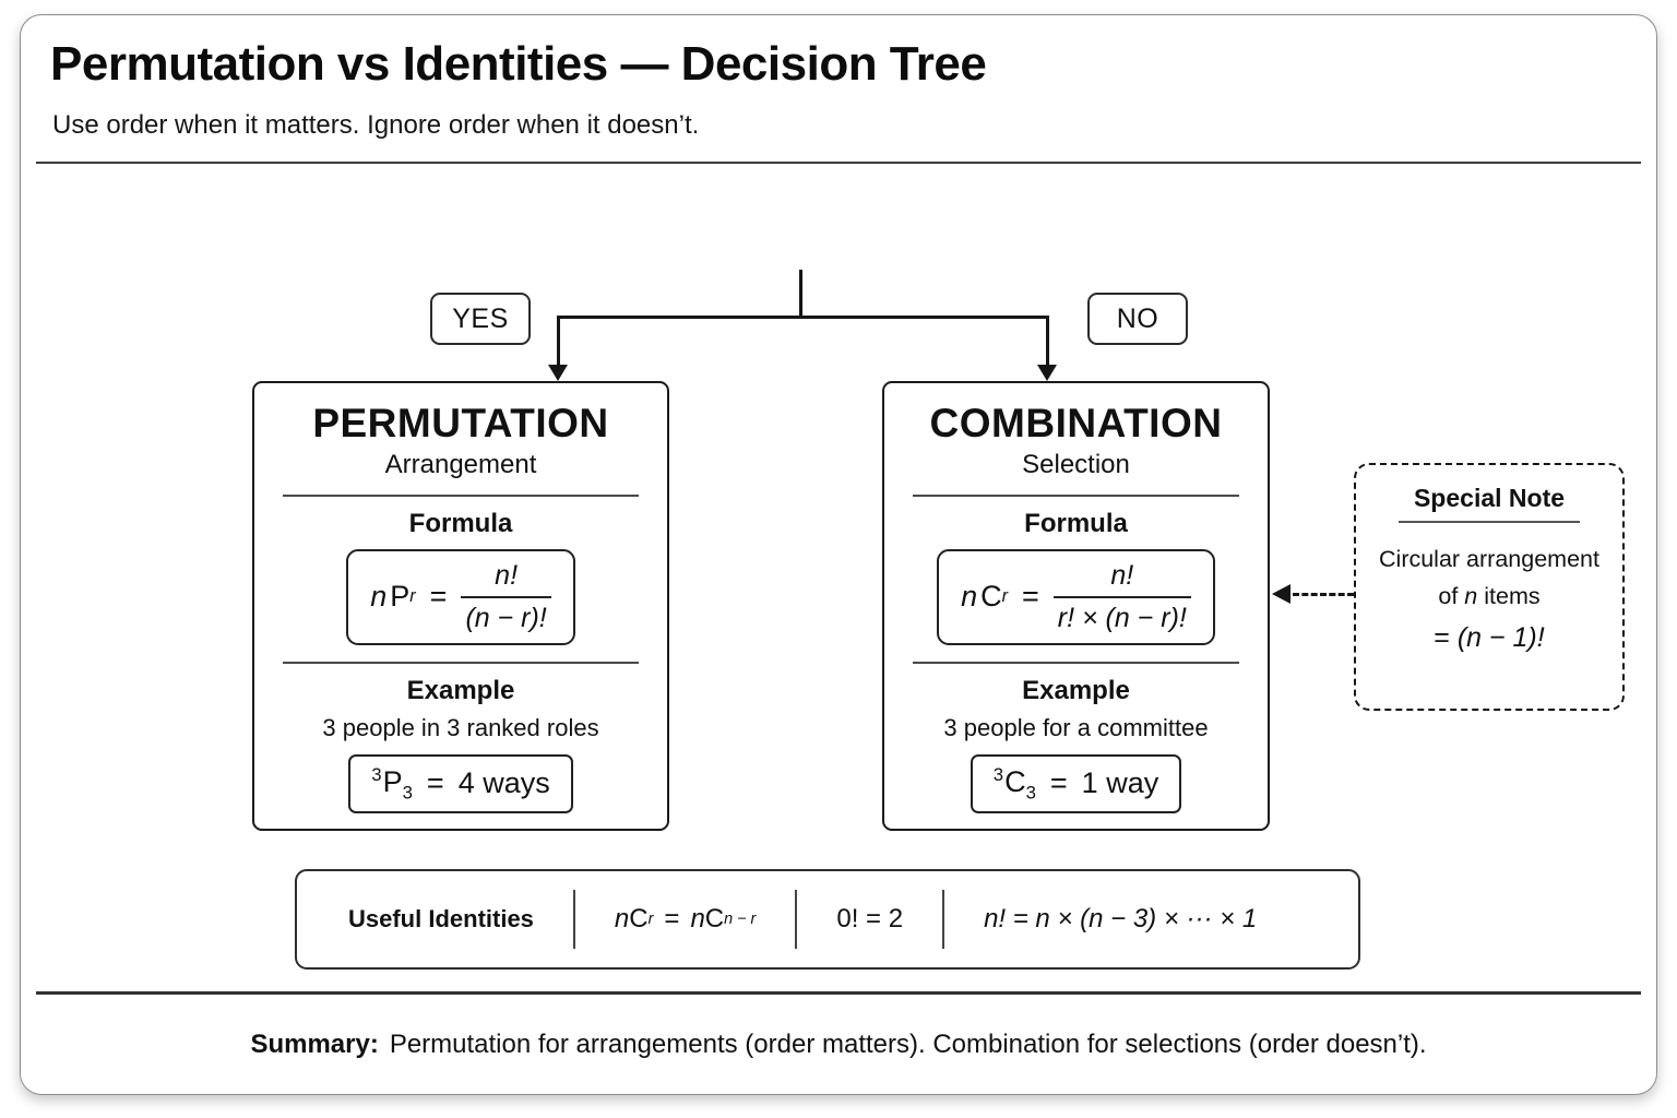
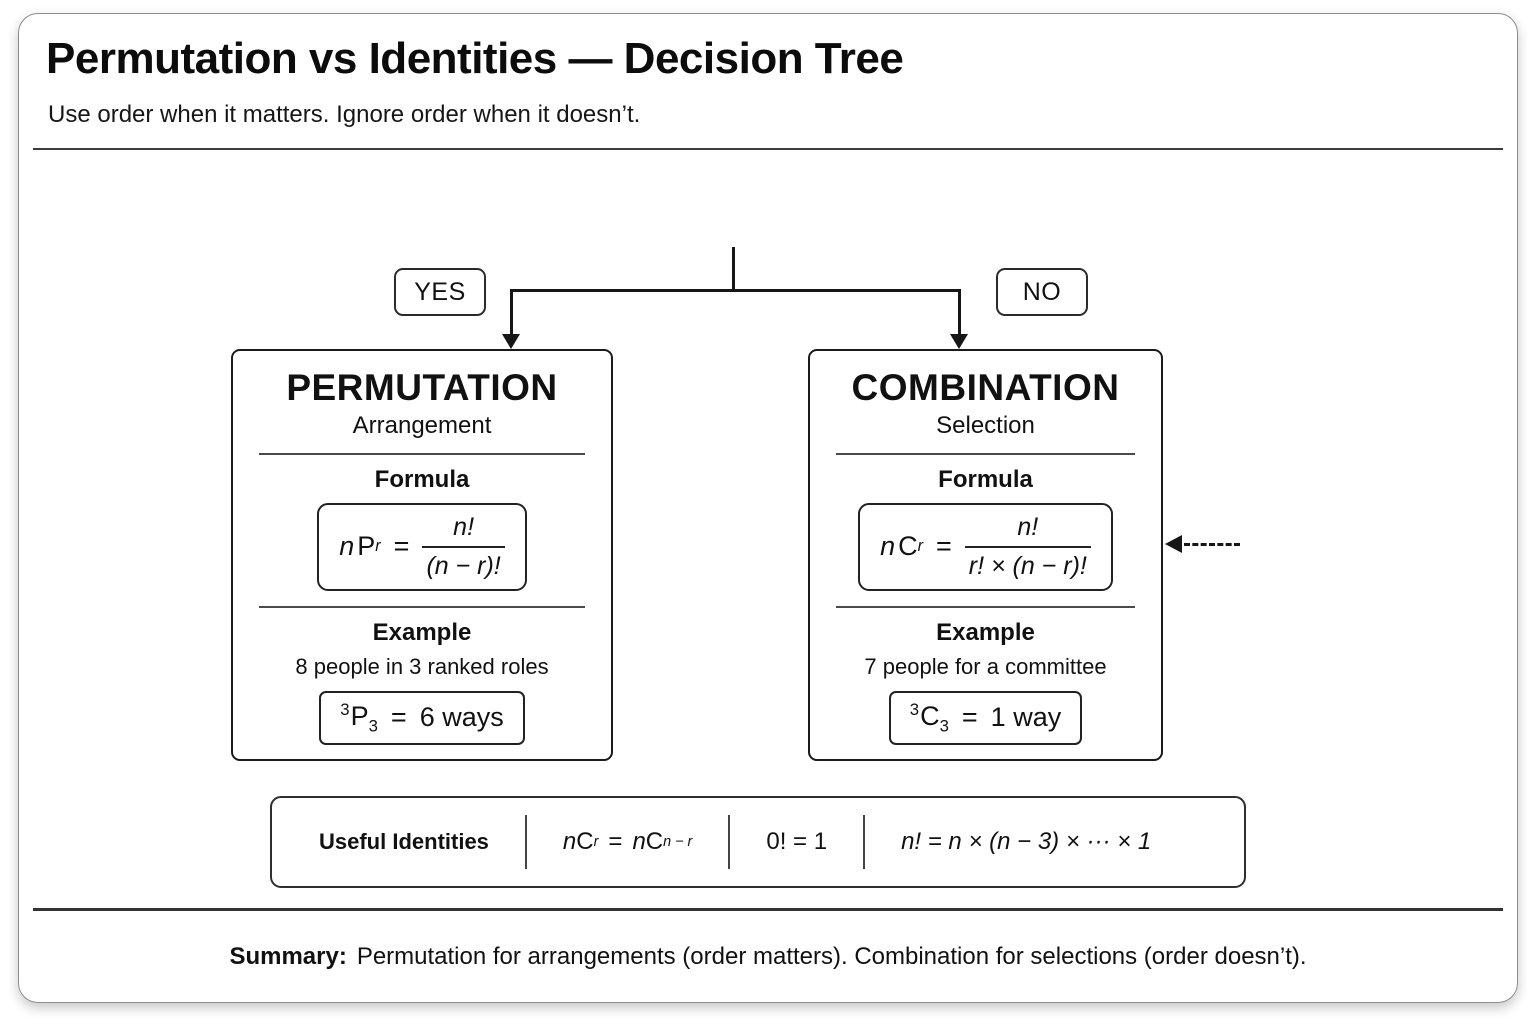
  Permutation vs Identities — Decision Tree
  Use order when it matters. Ignore order when it doesn’t.
  YES
  NO
  PERMUTATION
  Arrangement
  Formula
  n
  P
  r
  =
  n!
  (n − r)!
  Example
- 3 people in 3 ranked roles
+ 8 people in 3 ranked roles
  3P3
  =
- 4 ways
+ 6 ways
  COMBINATION
  Selection
  Formula
  n
  C
  r
  =
  n!
  r! × (n − r)!
  Example
- 3 people for a committee
+ 7 people for a committee
  3C3
  =
  1 way
- Special Note
- Circular arrangement
- of n items
- = (n − 1)!
  Useful Identities
  n
  C
  r
  =
  n
  C
  n − r
- 0! = 2
+ 0! = 1
  n! = n × (n − 3) × ··· × 1
  Summary: Permutation for arrangements (order matters). Combination for selections (order doesn’t).
